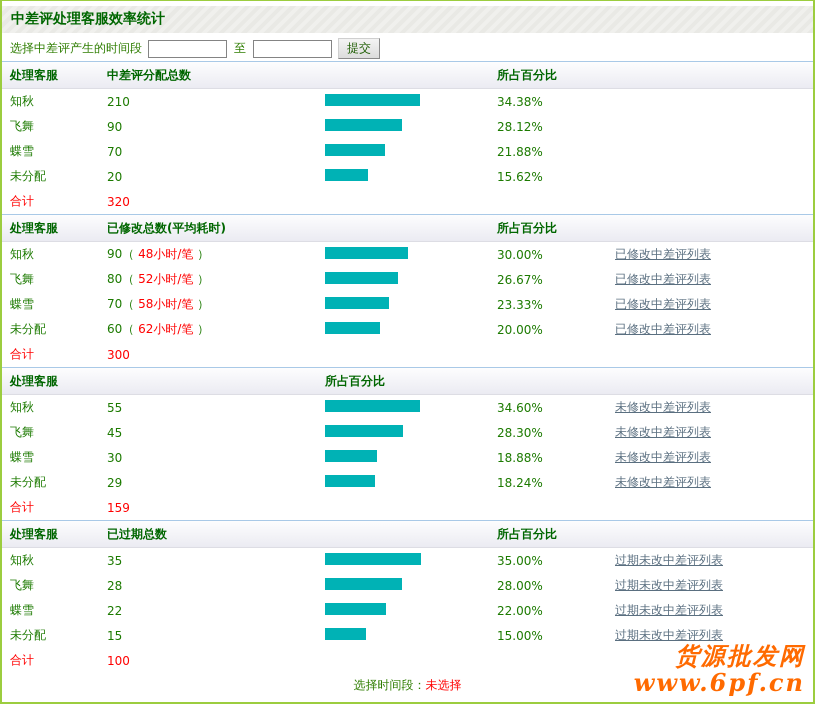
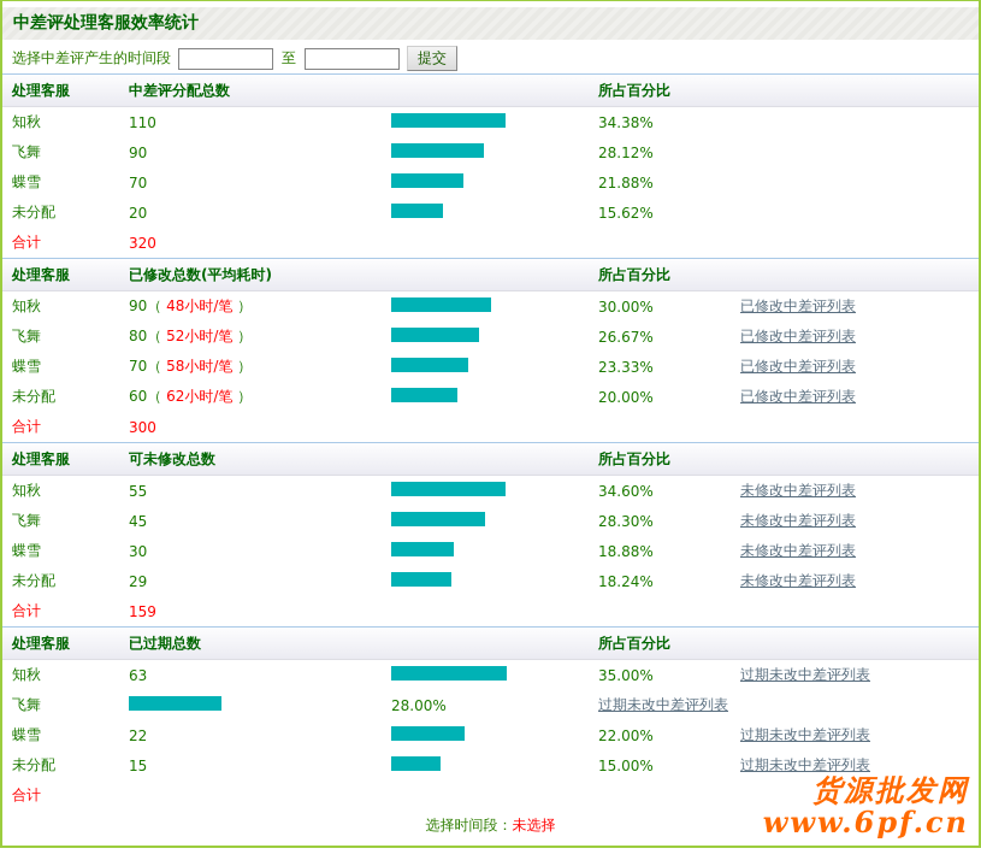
  中差评处理客服效率统计
  选择中差评产生的时间段
  至
  提交
  处理客服
  中差评分配总数
  所占百分比
  知秋
- 210
+ 110
  34.38%
  飞舞
  90
  28.12%
  蝶雪
  70
  21.88%
  未分配
  20
  15.62%
  合计
  320
  处理客服
  已修改总数(平均耗时)
  所占百分比
  知秋
  90（ 48小时/笔 ）
  30.00%
  已修改中差评列表
  飞舞
  80（ 52小时/笔 ）
  26.67%
  已修改中差评列表
  蝶雪
  70（ 58小时/笔 ）
  23.33%
  已修改中差评列表
  未分配
  60（ 62小时/笔 ）
  20.00%
  已修改中差评列表
  合计
  300
  处理客服
+ 可未修改总数
  所占百分比
  知秋
  55
  34.60%
  未修改中差评列表
  飞舞
  45
  28.30%
  未修改中差评列表
  蝶雪
  30
  18.88%
  未修改中差评列表
  未分配
  29
  18.24%
  未修改中差评列表
  合计
  159
  处理客服
  已过期总数
  所占百分比
  知秋
- 35
+ 63
  35.00%
  过期未改中差评列表
  飞舞
- 28
  28.00%
  过期未改中差评列表
  蝶雪
  22
  22.00%
  过期未改中差评列表
  未分配
  15
  15.00%
  过期未改中差评列表
  合计
- 100
  选择时间段：
  未选择
  货源批发网
  www.6pf.cn
